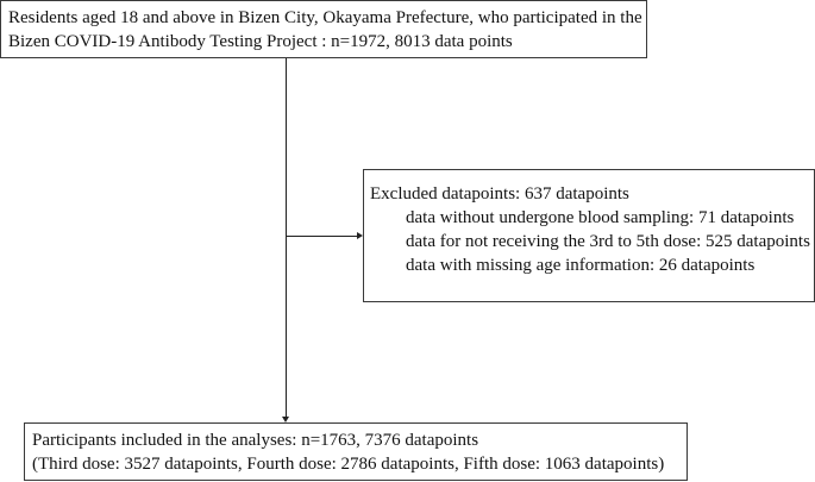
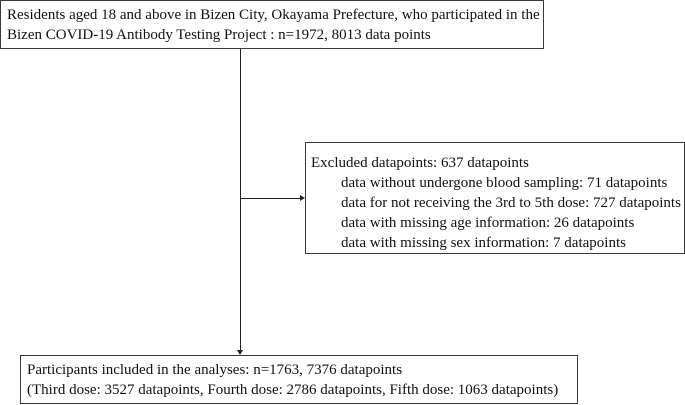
  Residents aged 18 and above in Bizen City, Okayama Prefecture, who participated in the
  Bizen COVID-19 Antibody Testing Project : n=1972, 8013 data points
  Excluded datapoints: 637 datapoints
  data without undergone blood sampling: 71 datapoints
- data for not receiving the 3rd to 5th dose: 525 datapoints
+ data for not receiving the 3rd to 5th dose: 727 datapoints
  data with missing age information: 26 datapoints
+ data with missing sex information: 7 datapoints
  Participants included in the analyses: n=1763, 7376 datapoints
  (Third dose: 3527 datapoints, Fourth dose: 2786 datapoints, Fifth dose: 1063 datapoints)
